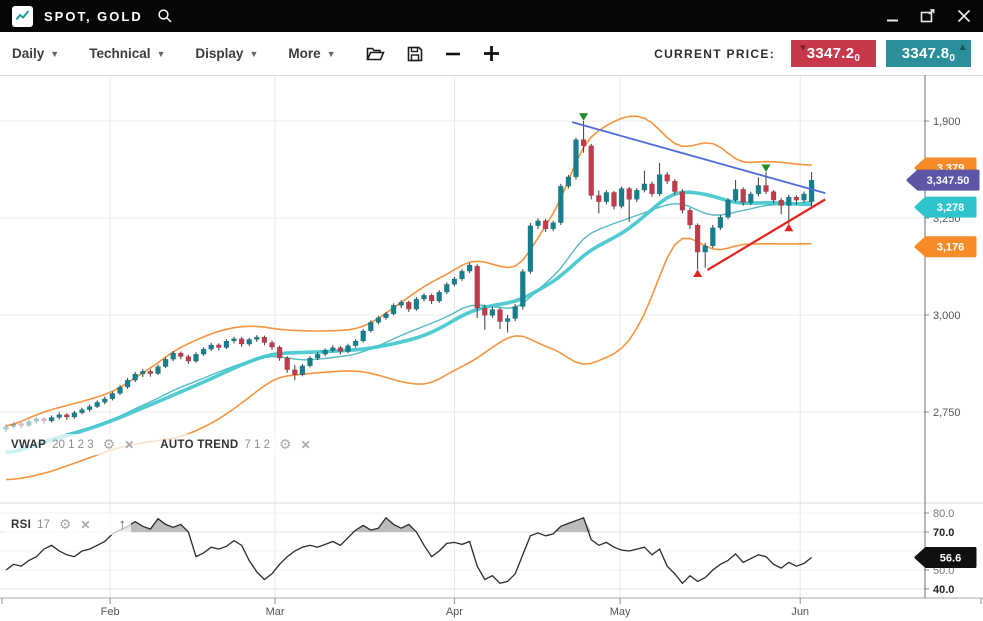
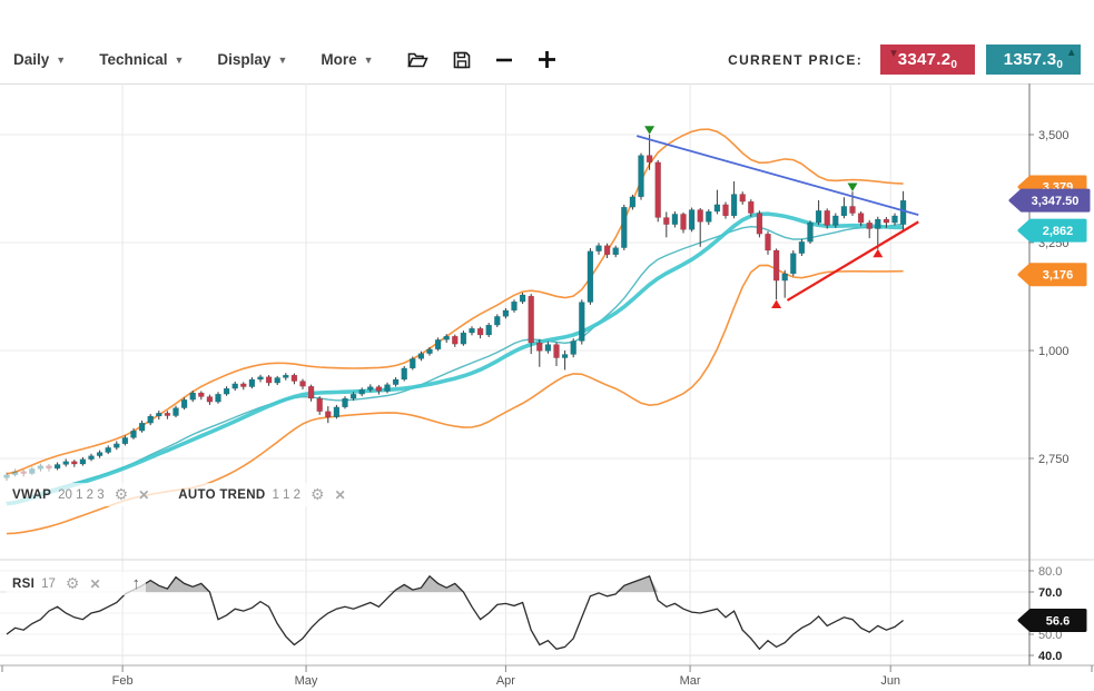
- SPOT, GOLD
  Daily
  ▼
  Technical
  ▼
  Display
  ▼
  More
  ▼
  CURRENT PRICE:
  ▼
  3347.2
  0
- 3347.8
+ 1357.3
  0
  ▲
- 1,900
+ 3,500
  3,250
- 3,000
+ 1,000
  2,750
  80.0
  70.0
  50.0
  40.0
  Feb
- Mar
+ May
  Apr
- May
+ Mar
  Jun
  3,379
  3,347.50
- 3,278
+ 2,862
  3,176
  56.6
  VWAP
  20 1 2 3
  ⚙
  ✕
  AUTO TREND
- 7 1 2
+ 1 1 2
  ⚙
  ✕
  RSI
  17
  ⚙
  ✕
  ↑
